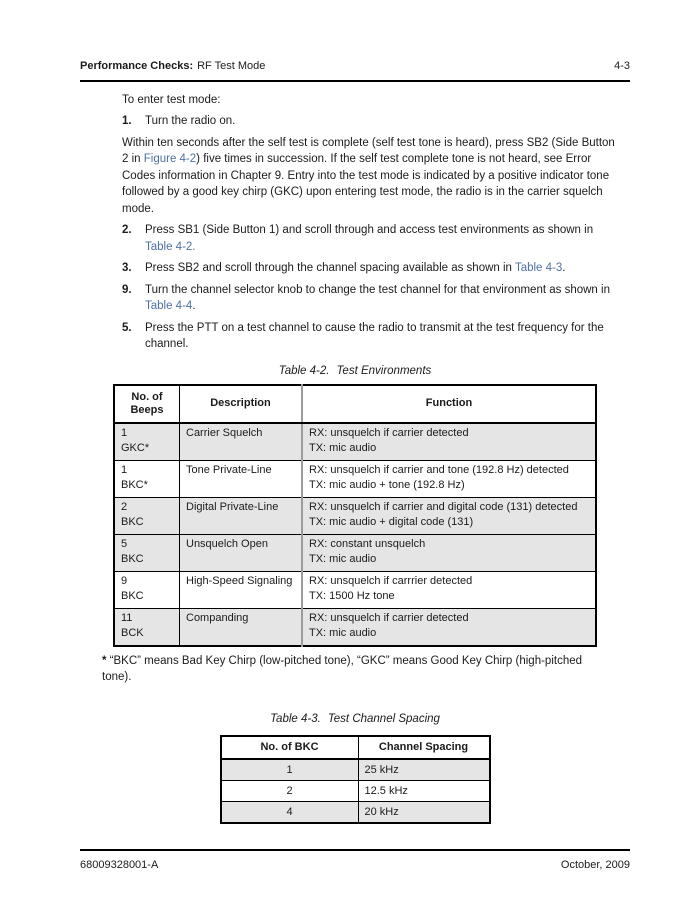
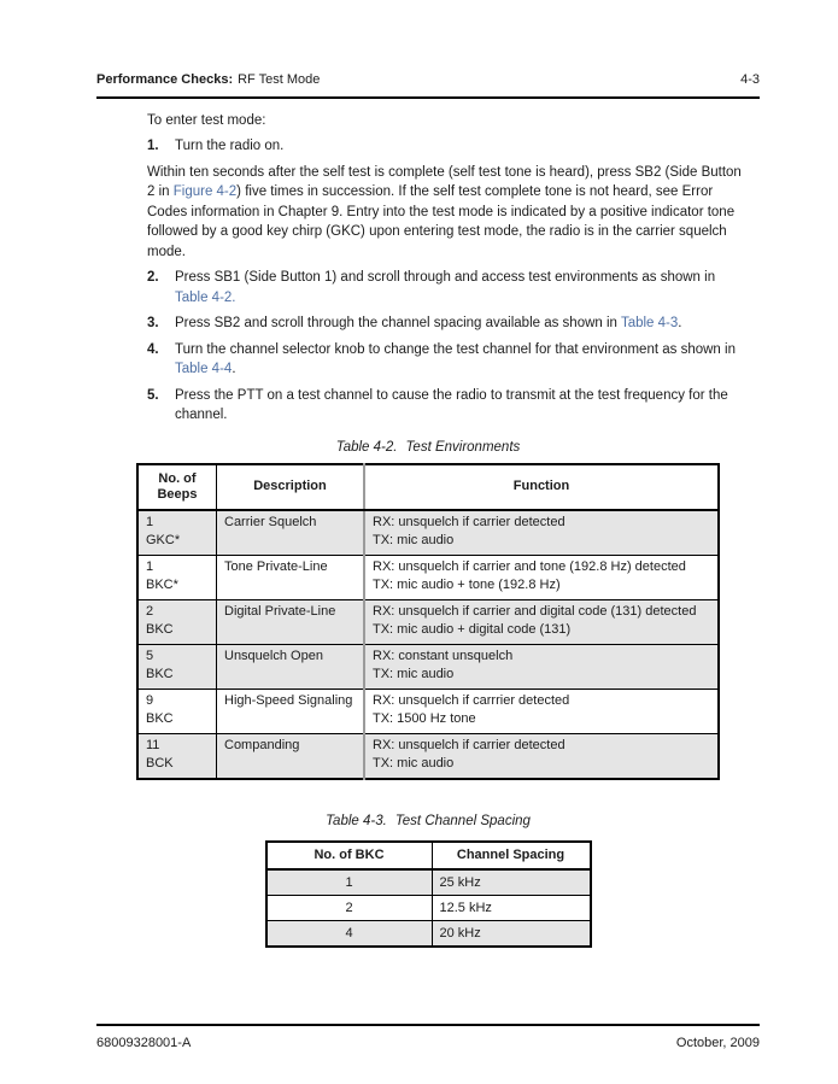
  Performance Checks: RF Test Mode
  4-3
  To enter test mode:
  1.
  Turn the radio on.
  Within ten seconds after the self test is complete (self test tone is heard), press SB2 (Side Button 2 in Figure 4-2) five times in succession. If the self test complete tone is not heard, see Error Codes information in Chapter 9. Entry into the test mode is indicated by a positive indicator tone followed by a good key chirp (GKC) upon entering test mode, the radio is in the carrier squelch mode.
  2.
  Press SB1 (Side Button 1) and scroll through and access test environments as shown in Table 4-2.
  3.
  Press SB2 and scroll through the channel spacing available as shown in Table 4-3.
- 9.
+ 4.
  Turn the channel selector knob to change the test channel for that environment as shown in Table 4-4.
  5.
  Press the PTT on a test channel to cause the radio to transmit at the test frequency for the channel.
  Table 4-2. Test Environments
  No. of Beeps	Description	Function
  1 GKC*	Carrier Squelch	RX: unsquelch if carrier detected TX: mic audio
  1 BKC*	Tone Private-Line	RX: unsquelch if carrier and tone (192.8 Hz) detected TX: mic audio + tone (192.8 Hz)
  2 BKC	Digital Private-Line	RX: unsquelch if carrier and digital code (131) detected TX: mic audio + digital code (131)
  5 BKC	Unsquelch Open	RX: constant unsquelch TX: mic audio
  9 BKC	High-Speed Signaling	RX: unsquelch if carrrier detected TX: 1500 Hz tone
  11 BCK	Companding	RX: unsquelch if carrier detected TX: mic audio
- * “BKC” means Bad Key Chirp (low-pitched tone), “GKC” means Good Key Chirp (high-pitched tone).
  Table 4-3. Test Channel Spacing
  No. of BKC	Channel Spacing
  1	25 kHz
  2	12.5 kHz
  4	20 kHz
  68009328001-A
  October, 2009
